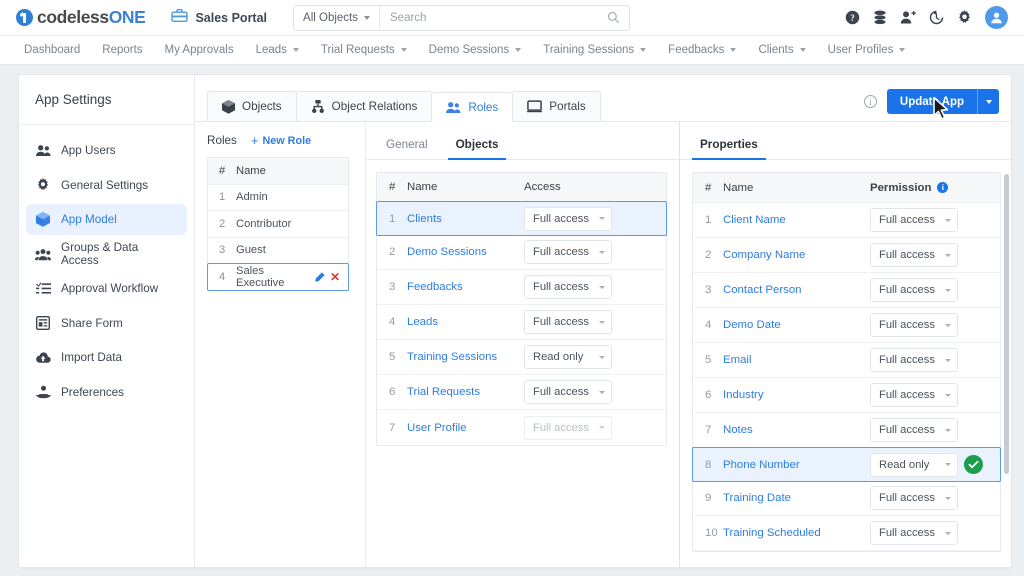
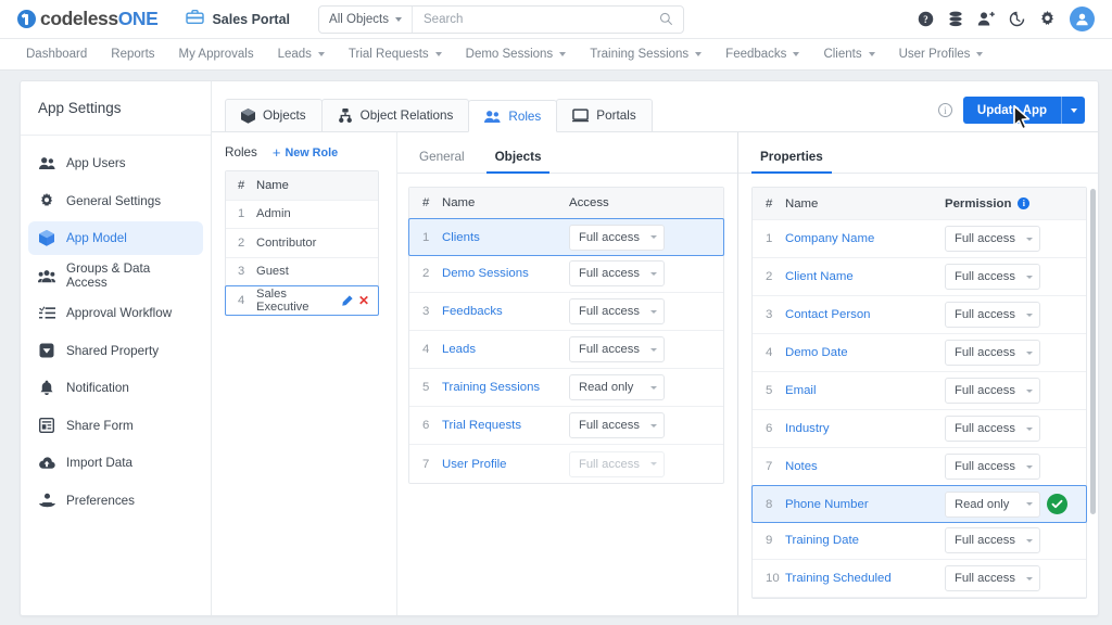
  codelessONE
  Sales Portal
  All Objects
  Search
  ?
  Dashboard
  Reports
  My Approvals
  Leads
  Trial Requests
  Demo Sessions
  Training Sessions
  Feedbacks
  Clients
  User Profiles
  App Settings
  App Users
  General Settings
  App Model
  Groups & Data Access
  Approval Workflow
+ Shared Property
+ Notification
  Share Form
  Import Data
  Preferences
  Objects
  Object Relations
  Roles
  Portals
  i
  Updat App
  Roles
  +
  New Role
  #
  Name
  1
  Admin
  2
  Contributor
  3
  Guest
  4
  Sales Executive
  ✕
  General
  Objects
  #
  Name
  Access
  1
  Clients
  Full access
  2
  Demo Sessions
  Full access
  3
  Feedbacks
  Full access
  4
  Leads
  Full access
  5
  Training Sessions
  Read only
  6
  Trial Requests
  Full access
  7
  User Profile
  Full access
  Properties
  #
  Name
  Permission
  i
  1
- Client Name
+ Company Name
  Full access
  2
- Company Name
+ Client Name
  Full access
  3
  Contact Person
  Full access
  4
  Demo Date
  Full access
  5
  Email
  Full access
  6
  Industry
  Full access
  7
  Notes
  Full access
  8
  Phone Number
  Read only
  9
  Training Date
  Full access
  10
  Training Scheduled
  Full access
